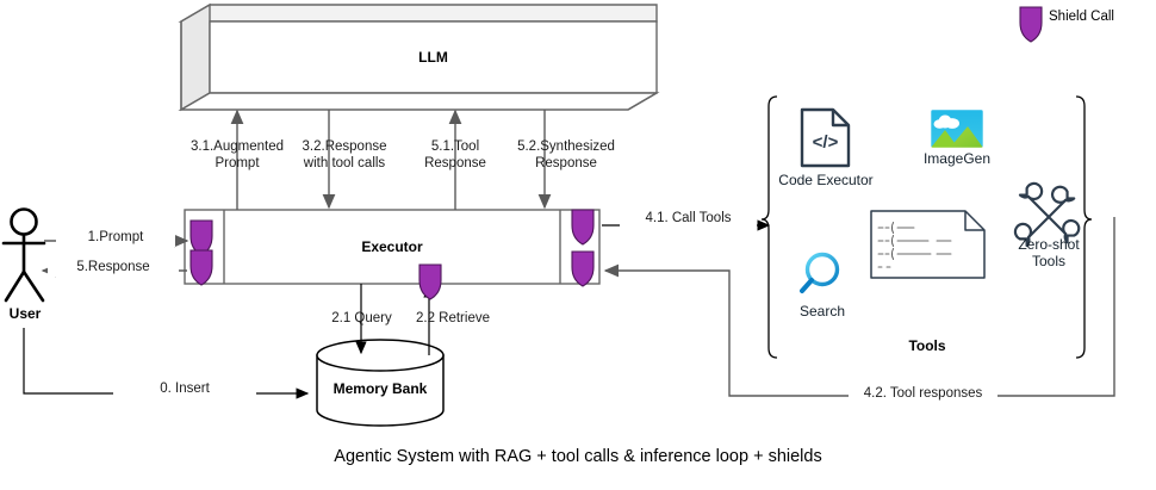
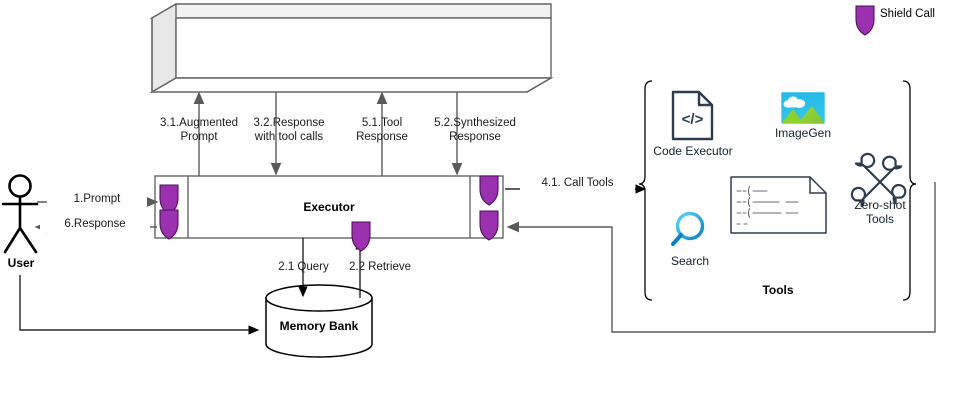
  </>
- LLM
  Executor
  Memory Bank
  User
  Tools
  3.1.Augmented
  Prompt
  3.2.Response
  with tool calls
  5.1.Tool
  Response
  5.2.Synthesized
  Response
  1.Prompt
- 5.Response
+ 6.Response
  2.1 Query
  2.2 Retrieve
  4.1. Call Tools
- 0. Insert
- 4.2. Tool responses
  Code Executor
  ImageGen
  Search
  Zero-shot
  Tools
  Shield Call
- Agentic System with RAG + tool calls & inference loop + shields
